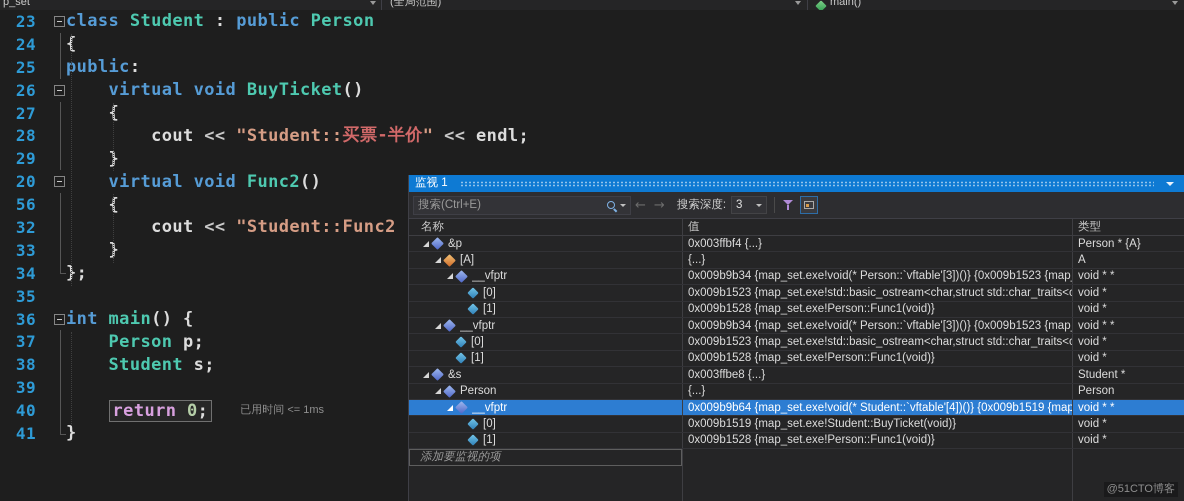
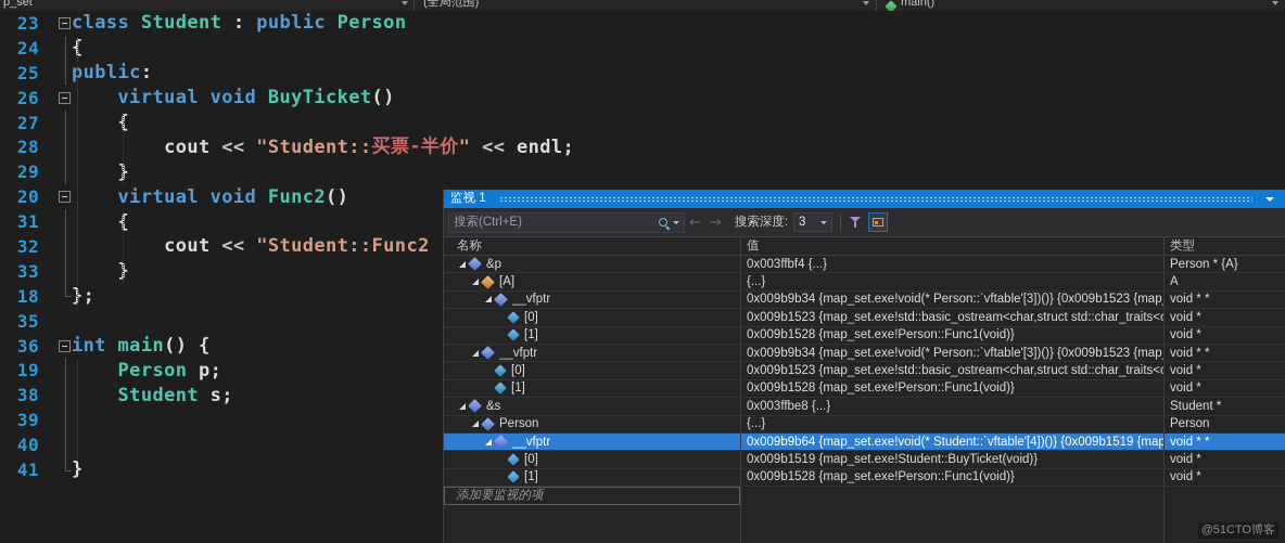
  p_set
  (全局范围)
  main()
  23
  class
  Student
  :
  public
  Person
  24
  {
  25
  public
  :
  26
  virtual
  void
  BuyTicket
  ()
  27
  {
  28
  cout
  <<
  "Student::
  买票-半价
  "
  <<
  endl
  ;
  29
  }
  20
  virtual
  void
  Func2
  ()
- 56
+ 31
  {
  32
  cout
  <<
  "Student::Func2
  33
  }
- 34
+ 18
  };
  35
  36
  int
  main
  () {
- 37
+ 19
  Person
  p
  ;
  38
  Student
  s
  ;
  39
  40
- return 0;
- 已用时间 <= 1ms
  41
  }
  监视 1
  搜索(Ctrl+E)
  ←
  →
  搜索深度:
  3
  名称
  值
  类型
  &p
  0x003ffbf4 {...}
  Person * {A}
  [A]
  {...}
  A
  __vfptr
  0x009b9b34 {map_set.exe!void(* Person::`vftable'[3])()} {0x009b1523 {map
  void * *
  [0]
  0x009b1523 {map_set.exe!std::basic_ostream<char,struct std::char_traits<c
  void *
  [1]
  0x009b1528 {map_set.exe!Person::Func1(void)}
  void *
  __vfptr
  0x009b9b34 {map_set.exe!void(* Person::`vftable'[3])()} {0x009b1523 {map
  void * *
  [0]
  0x009b1523 {map_set.exe!std::basic_ostream<char,struct std::char_traits<c
  void *
  [1]
  0x009b1528 {map_set.exe!Person::Func1(void)}
  void *
  &s
  0x003ffbe8 {...}
  Student *
  Person
  {...}
  Person
  __vfptr
  0x009b9b64 {map_set.exe!void(* Student::`vftable'[4])()} {0x009b1519 {map
  void * *
  [0]
  0x009b1519 {map_set.exe!Student::BuyTicket(void)}
  void *
  [1]
  0x009b1528 {map_set.exe!Person::Func1(void)}
  void *
  添加要监视的项
  @51CTO博客
